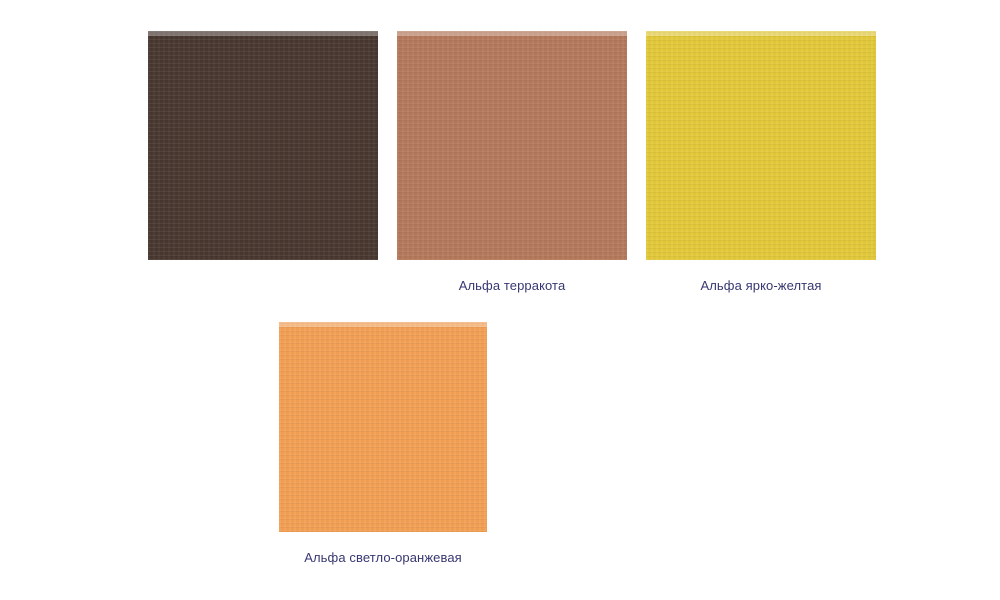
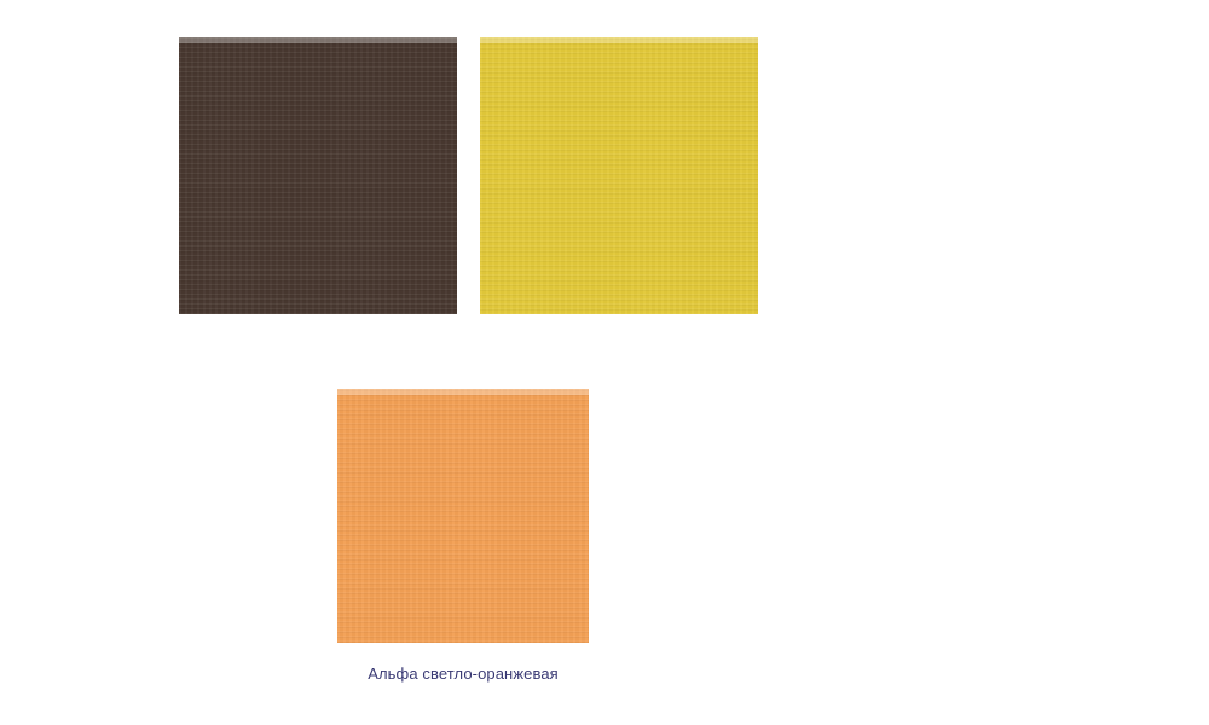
- Альфа терракота
- Альфа ярко-желтая
  Альфа светло-оранжевая
